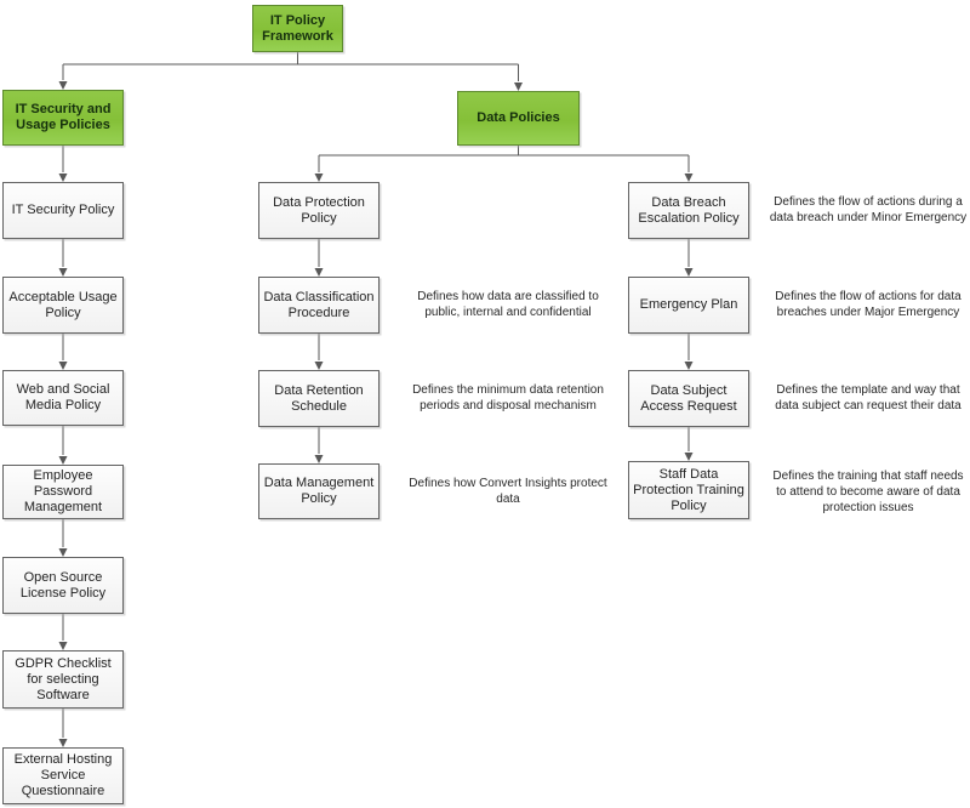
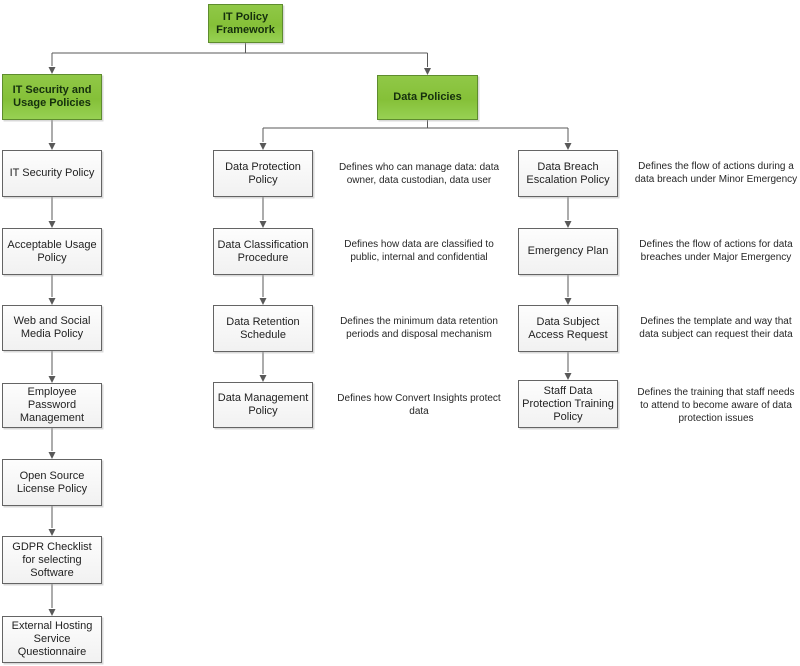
  IT Policy Framework
  IT Security and Usage Policies
  Data Policies
  IT Security Policy
  Acceptable Usage Policy
  Web and Social Media Policy
  Employee Password Management
  Open Source License Policy
  GDPR Checklist for selecting Software
  External Hosting Service Questionnaire
  Data Protection Policy
  Data Classification Procedure
  Data Retention Schedule
  Data Management Policy
+ Defines who can manage data: data owner, data custodian, data user
  Defines how data are classified to public, internal and confidential
  Defines the minimum data retention periods and disposal mechanism
  Defines how Convert Insights protect data
  Data Breach Escalation Policy
  Emergency Plan
  Data Subject Access Request
  Staff Data Protection Training Policy
  Defines the flow of actions during a data breach under Minor Emergency
  Defines the flow of actions for data breaches under Major Emergency
  Defines the template and way that data subject can request their data
  Defines the training that staff needs to attend to become aware of data protection issues
